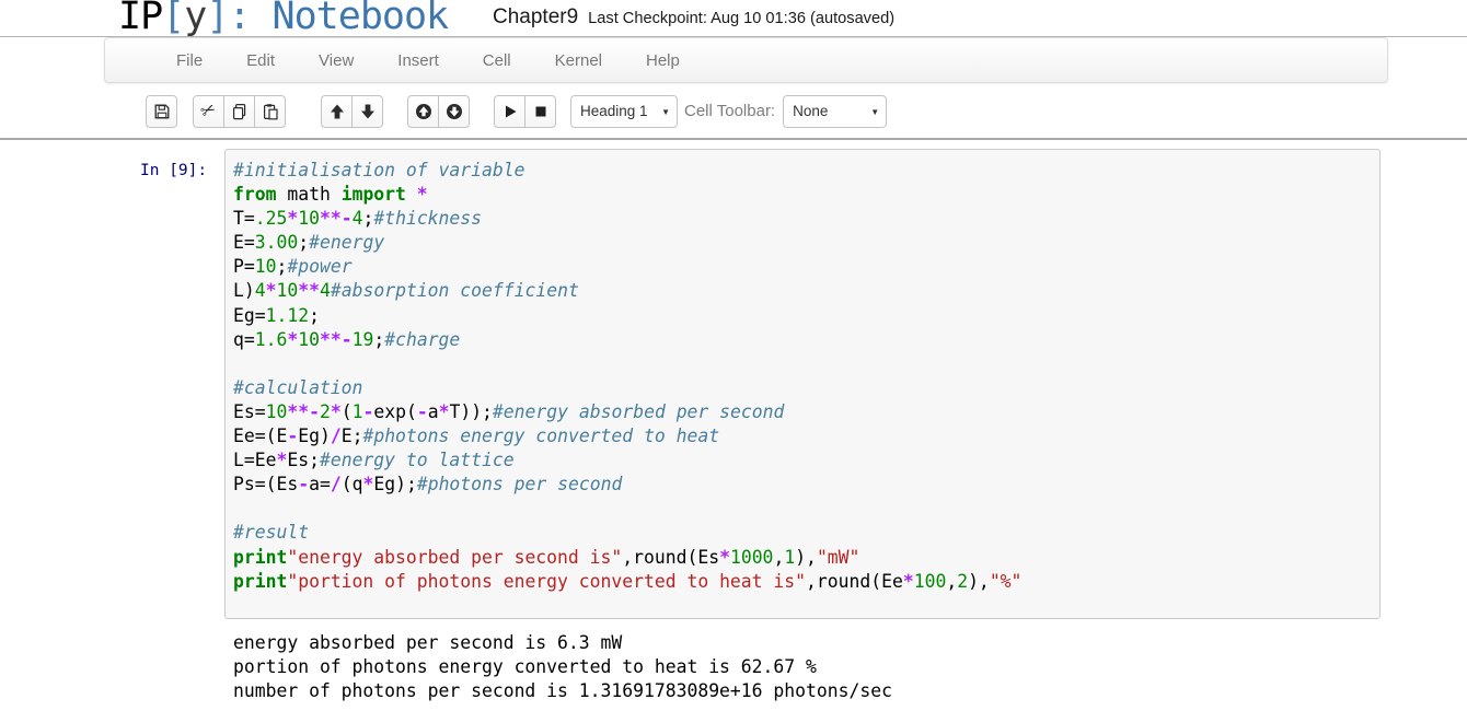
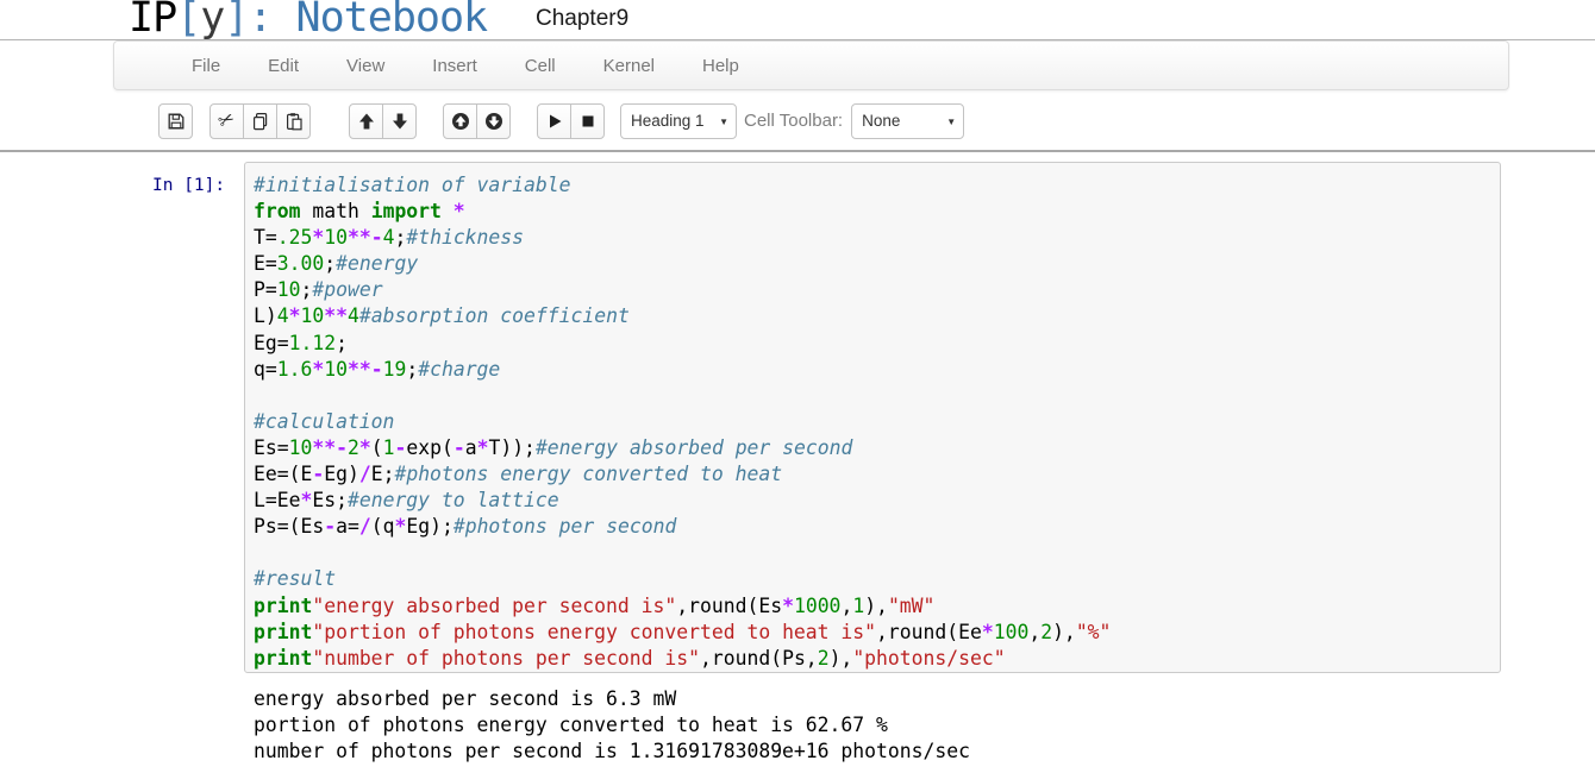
  IP[y]: Notebook
  Chapter9
- Last Checkpoint: Aug 10 01:36 (autosaved)
  File
  Edit
  View
  Insert
  Cell
  Kernel
  Help
  Heading 1
  ▼
  Cell Toolbar:
  None
  ▼
- In [9]:
+ In [1]:
  #initialisation of variable
  from math import *
  T=.25*10**-4;#thickness
  E=3.00;#energy
  P=10;#power
  L)4*10**4#absorption coefficient
  Eg=1.12;
  q=1.6*10**-19;#charge
  #calculation
  Es=10**-2*(1-exp(-a*T));#energy absorbed per second
  Ee=(E-Eg)/E;#photons energy converted to heat
  L=Ee*Es;#energy to lattice
  Ps=(Es-a=/(q*Eg);#photons per second
  #result
  print"energy absorbed per second is",round(Es*1000,1),"mW"
  print"portion of photons energy converted to heat is",round(Ee*100,2),"%"
+ print"number of photons per second is",round(Ps,2),"photons/sec"
  energy absorbed per second is 6.3 mW
  portion of photons energy converted to heat is 62.67 %
  number of photons per second is 1.31691783089e+16 photons/sec
